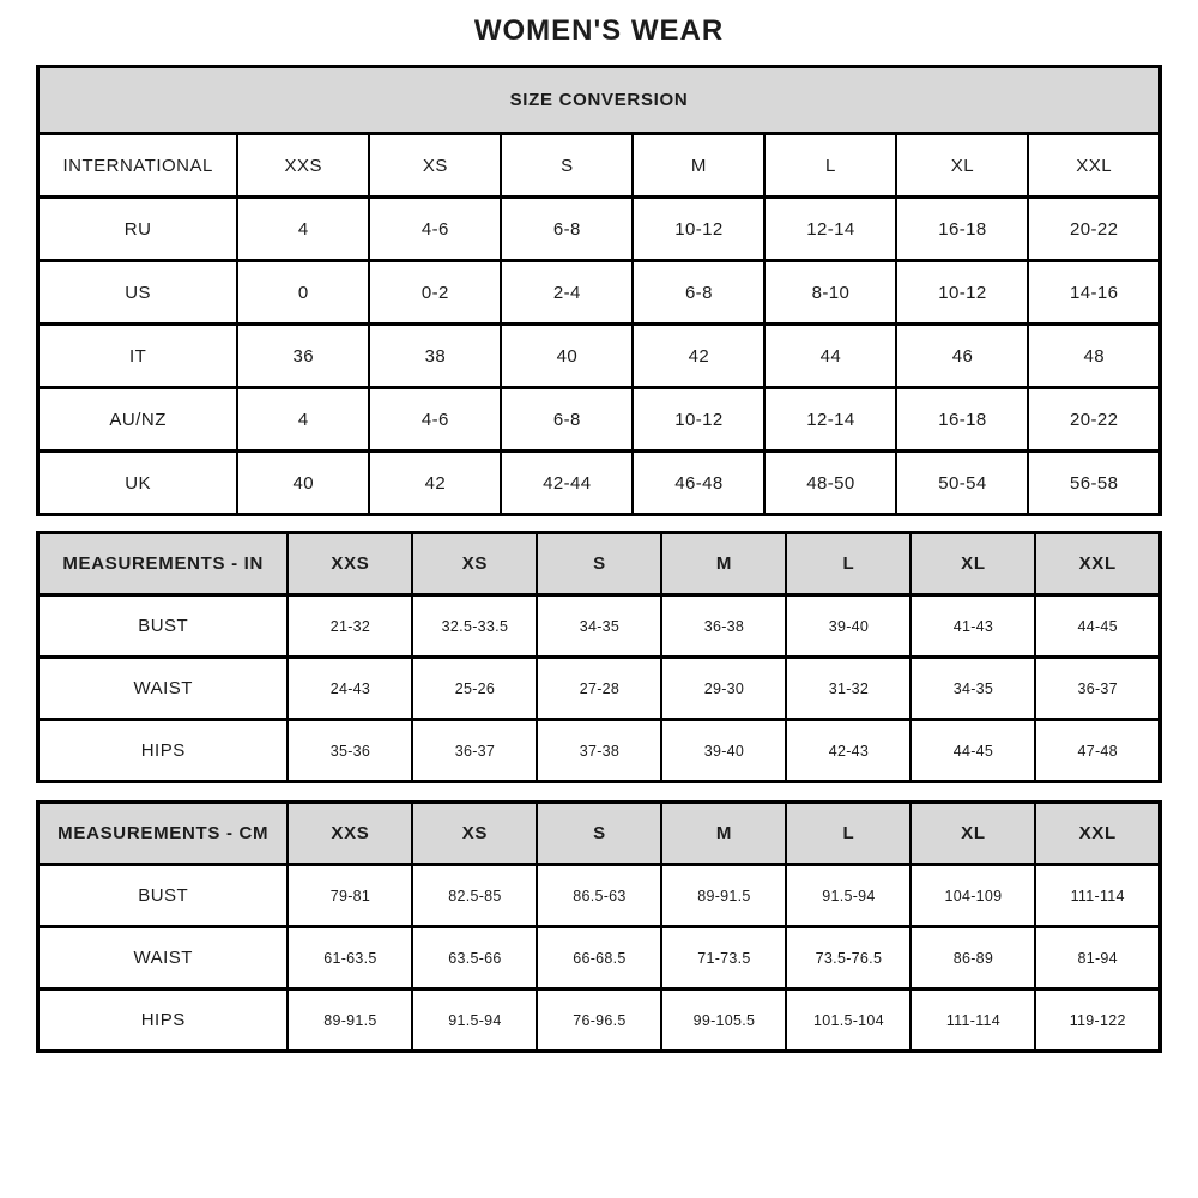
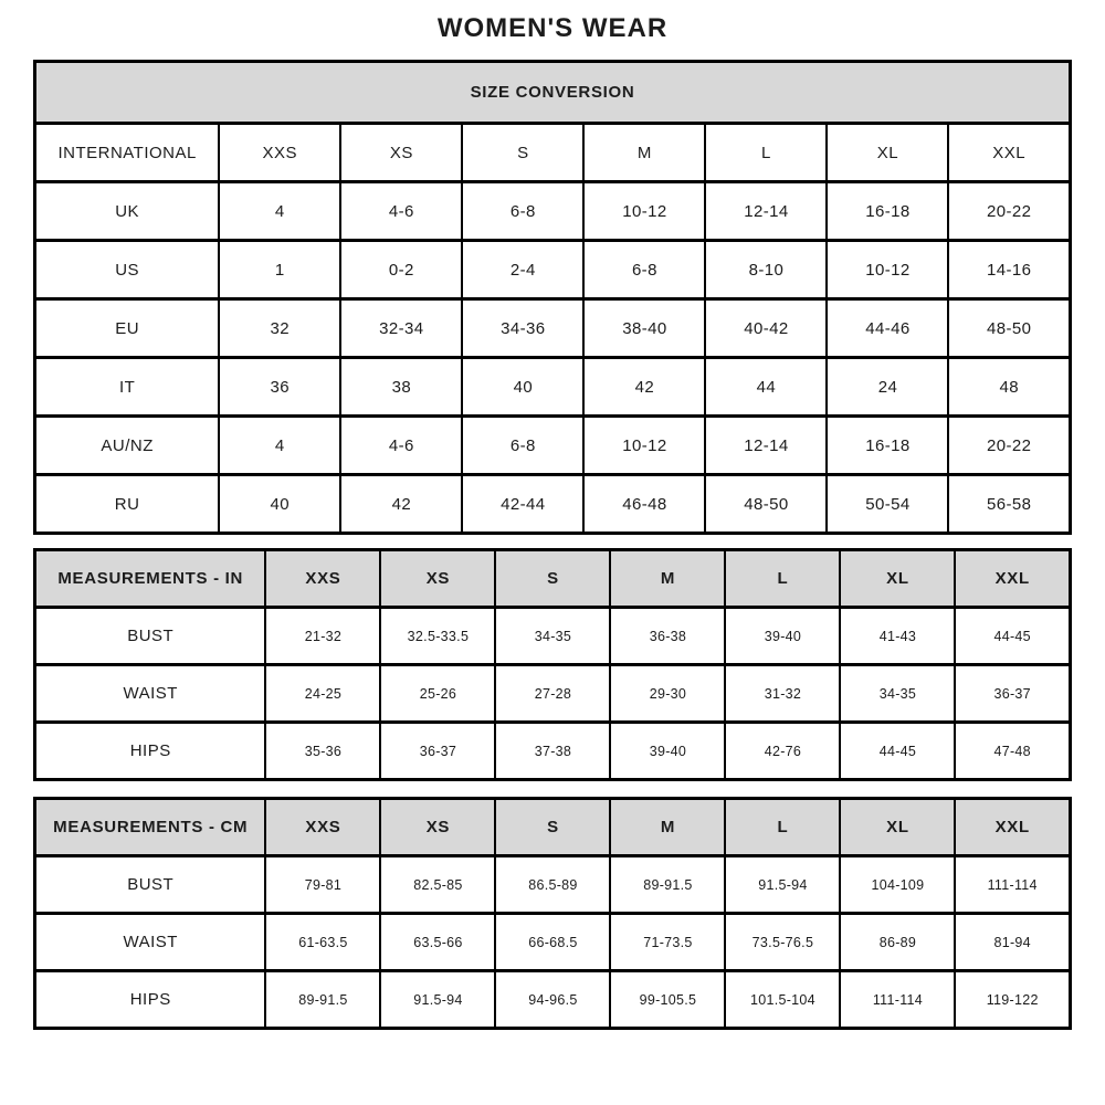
  WOMEN'S WEAR
  SIZE CONVERSION
  INTERNATIONAL	XXS	XS	S	M	L	XL	XXL
- RU	4	4-6	6-8	10-12	12-14	16-18	20-22
+ UK	4	4-6	6-8	10-12	12-14	16-18	20-22
- US	0	0-2	2-4	6-8	8-10	10-12	14-16
+ US	1	0-2	2-4	6-8	8-10	10-12	14-16
+ EU	32	32-34	34-36	38-40	40-42	44-46	48-50
- IT	36	38	40	42	44	46	48
+ IT	36	38	40	42	44	24	48
  AU/NZ	4	4-6	6-8	10-12	12-14	16-18	20-22
- UK	40	42	42-44	46-48	48-50	50-54	56-58
+ RU	40	42	42-44	46-48	48-50	50-54	56-58
  MEASUREMENTS - IN	XXS	XS	S	M	L	XL	XXL
  BUST	21-32	32.5-33.5	34-35	36-38	39-40	41-43	44-45
- WAIST	24-43	25-26	27-28	29-30	31-32	34-35	36-37
+ WAIST	24-25	25-26	27-28	29-30	31-32	34-35	36-37
- HIPS	35-36	36-37	37-38	39-40	42-43	44-45	47-48
+ HIPS	35-36	36-37	37-38	39-40	42-76	44-45	47-48
  MEASUREMENTS - CM	XXS	XS	S	M	L	XL	XXL
- BUST	79-81	82.5-85	86.5-63	89-91.5	91.5-94	104-109	111-114
+ BUST	79-81	82.5-85	86.5-89	89-91.5	91.5-94	104-109	111-114
  WAIST	61-63.5	63.5-66	66-68.5	71-73.5	73.5-76.5	86-89	81-94
- HIPS	89-91.5	91.5-94	76-96.5	99-105.5	101.5-104	111-114	119-122
+ HIPS	89-91.5	91.5-94	94-96.5	99-105.5	101.5-104	111-114	119-122
